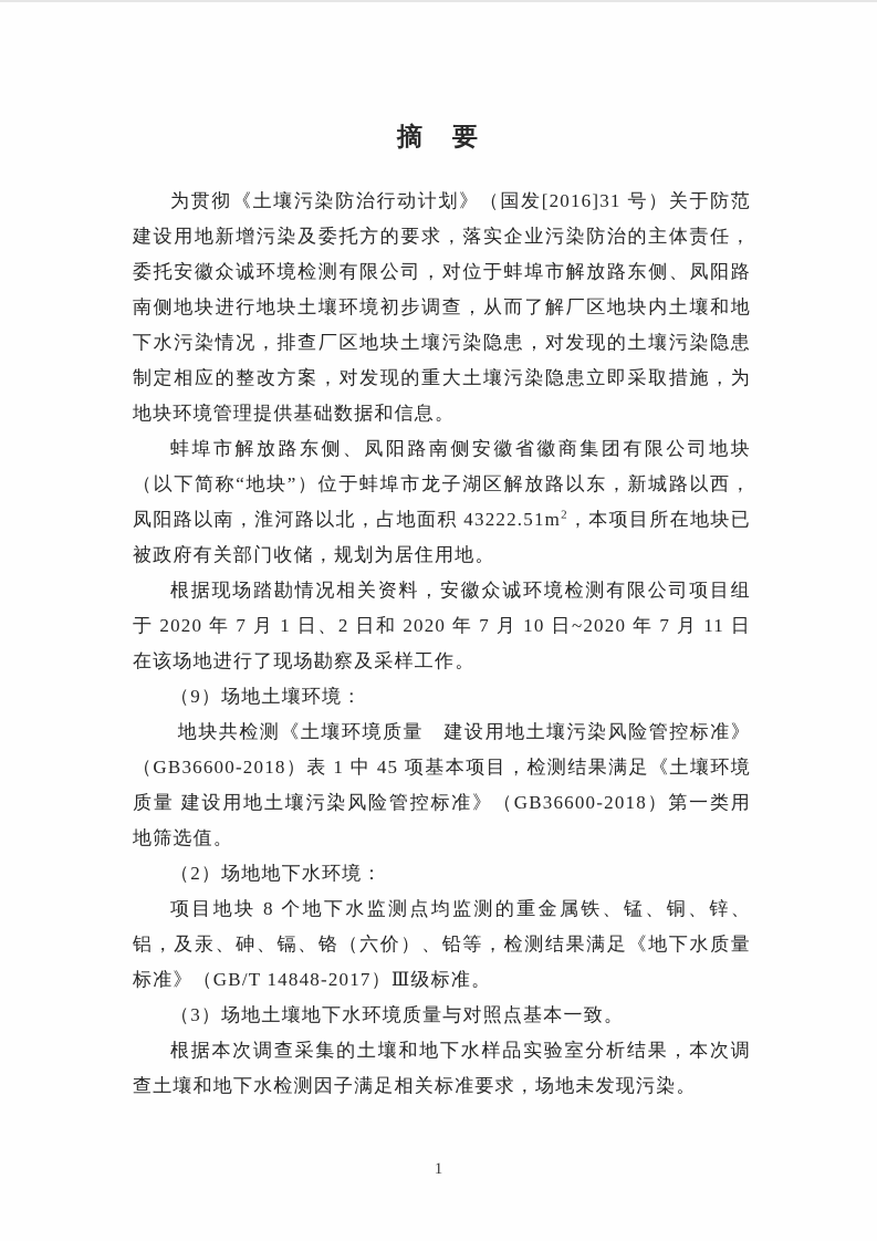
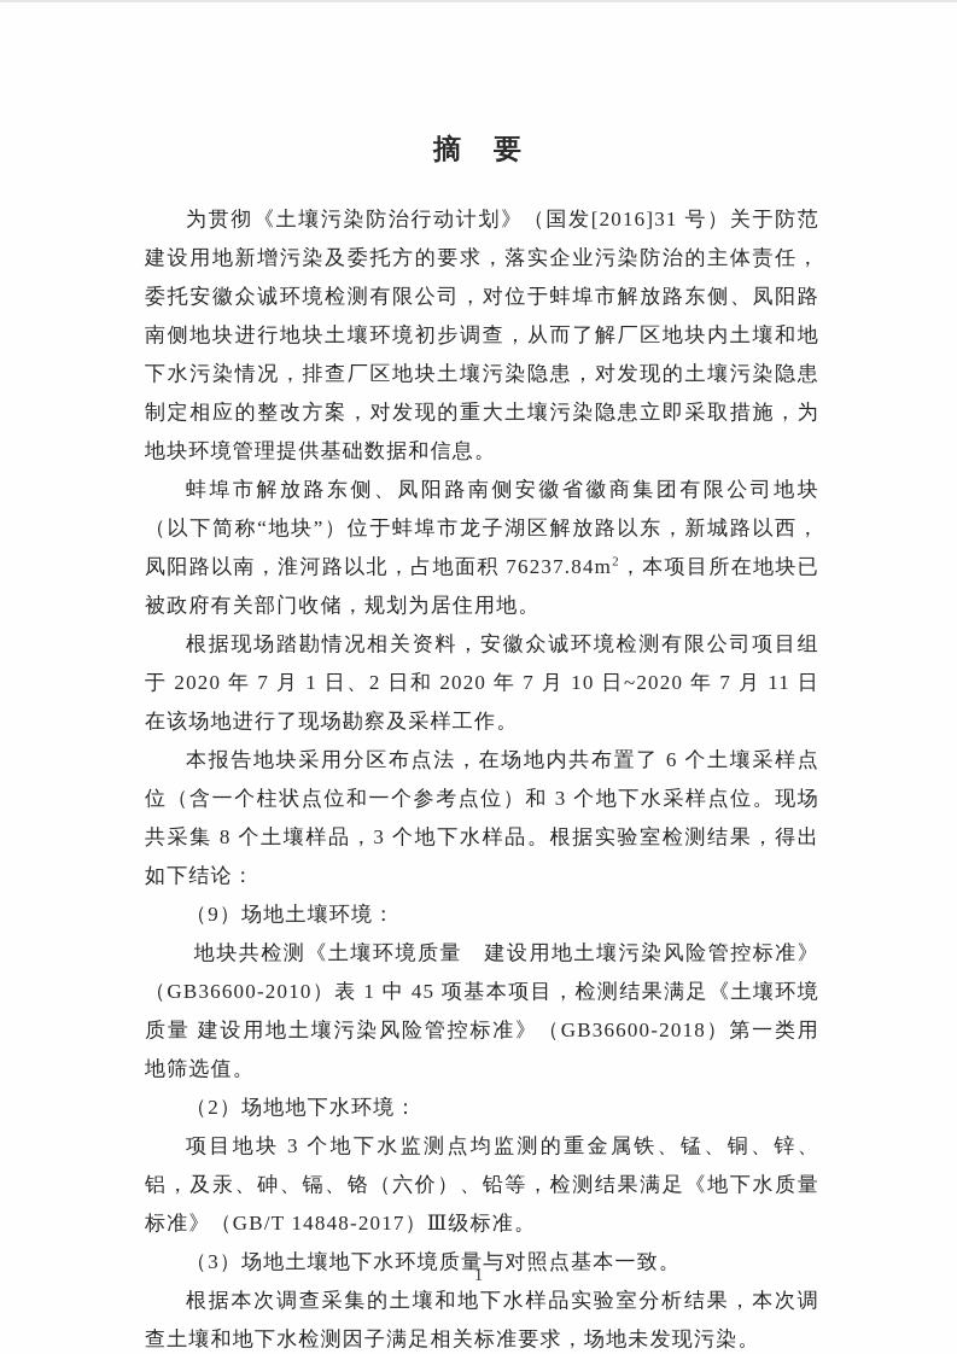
  摘 要
  为贯彻《土壤污染防治行动计划》（国发[2016]31 号）关于防范建设用地新增污染及委托方的要求，落实企业污染防治的主体责任，委托安徽众诚环境检测有限公司，对位于蚌埠市解放路东侧、凤阳路南侧地块进行地块土壤环境初步调查，从而了解厂区地块内土壤和地下水污染情况，排查厂区地块土壤污染隐患，对发现的土壤污染隐患制定相应的整改方案，对发现的重大土壤污染隐患立即采取措施，为地块环境管理提供基础数据和信息。
- 蚌埠市解放路东侧、凤阳路南侧安徽省徽商集团有限公司地块（以下简称“地块”）位于蚌埠市龙子湖区解放路以东，新城路以西，凤阳路以南，淮河路以北，占地面积 43222.51m2，本项目所在地块已被政府有关部门收储，规划为居住用地。
+ 蚌埠市解放路东侧、凤阳路南侧安徽省徽商集团有限公司地块（以下简称“地块”）位于蚌埠市龙子湖区解放路以东，新城路以西，凤阳路以南，淮河路以北，占地面积 76237.84m2，本项目所在地块已被政府有关部门收储，规划为居住用地。
  根据现场踏勘情况相关资料，安徽众诚环境检测有限公司项目组于 2020 年 7 月 1 日、2 日和 2020 年 7 月 10 日~2020 年 7 月 11 日在该场地进行了现场勘察及采样工作。
+ 本报告地块采用分区布点法，在场地内共布置了 6 个土壤采样点位（含一个柱状点位和一个参考点位）和 3 个地下水采样点位。现场共采集 8 个土壤样品，3 个地下水样品。根据实验室检测结果，得出如下结论：
  （9）场地土壤环境：
- 地块共检测《土壤环境质量 建设用地土壤污染风险管控标准》（GB36600-2018）表 1 中 45 项基本项目，检测结果满足《土壤环境质量 建设用地土壤污染风险管控标准》（GB36600-2018）第一类用地筛选值。
+ 地块共检测《土壤环境质量 建设用地土壤污染风险管控标准》（GB36600-2010）表 1 中 45 项基本项目，检测结果满足《土壤环境质量 建设用地土壤污染风险管控标准》（GB36600-2018）第一类用地筛选值。
  （2）场地地下水环境：
- 项目地块 8 个地下水监测点均监测的重金属铁、锰、铜、锌、铝，及汞、砷、镉、铬（六价）、铅等，检测结果满足《地下水质量标准》（GB/T 14848-2017）Ⅲ级标准。
+ 项目地块 3 个地下水监测点均监测的重金属铁、锰、铜、锌、铝，及汞、砷、镉、铬（六价）、铅等，检测结果满足《地下水质量标准》（GB/T 14848-2017）Ⅲ级标准。
  （3）场地土壤地下水环境质量与对照点基本一致。
  根据本次调查采集的土壤和地下水样品实验室分析结果，本次调查土壤和地下水检测因子满足相关标准要求，场地未发现污染。
  1
